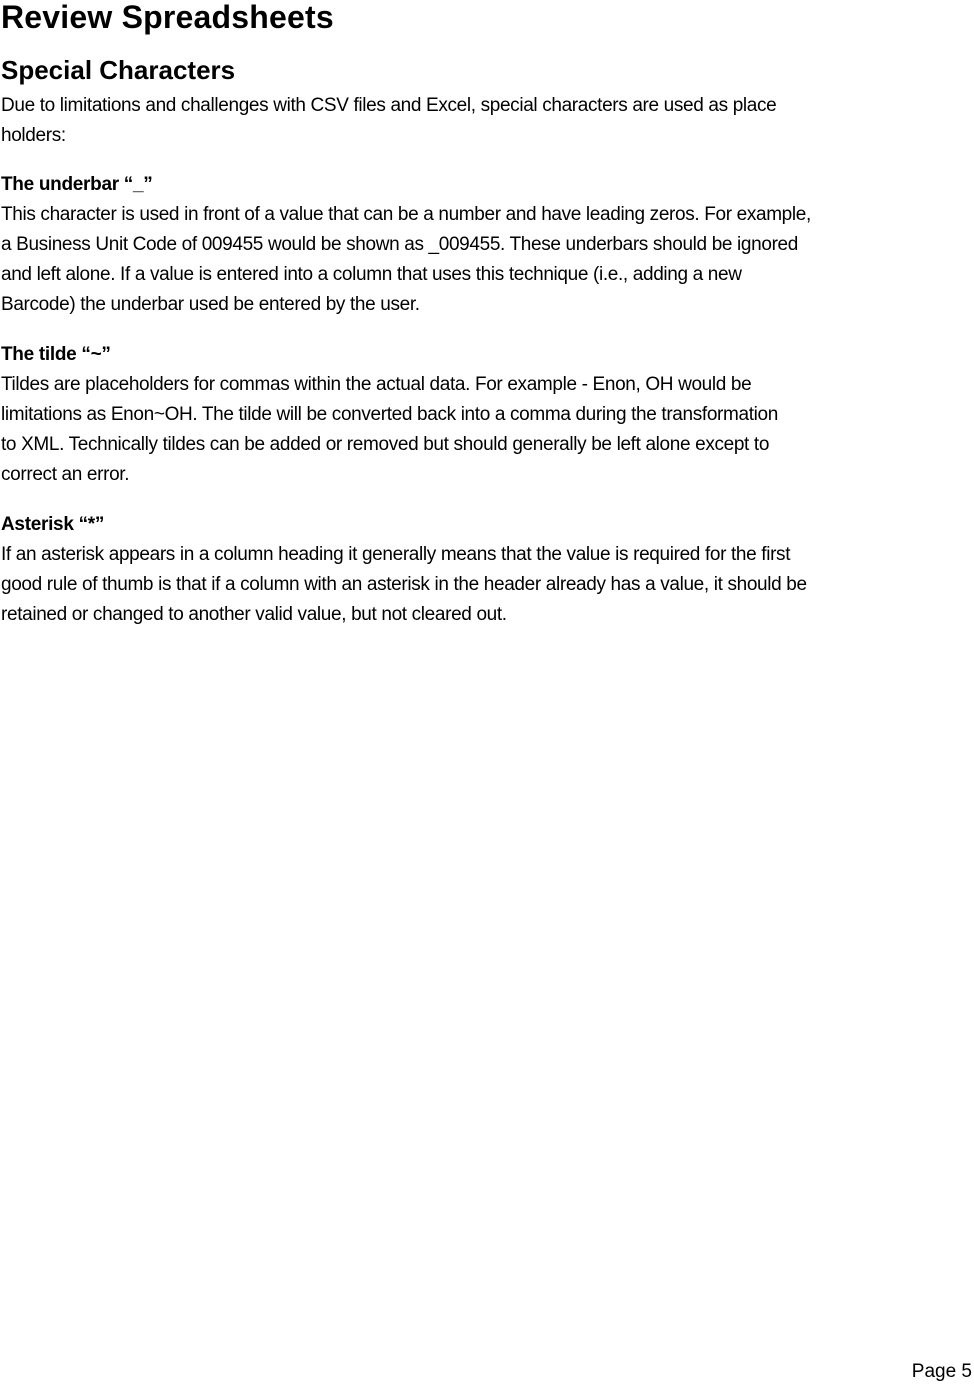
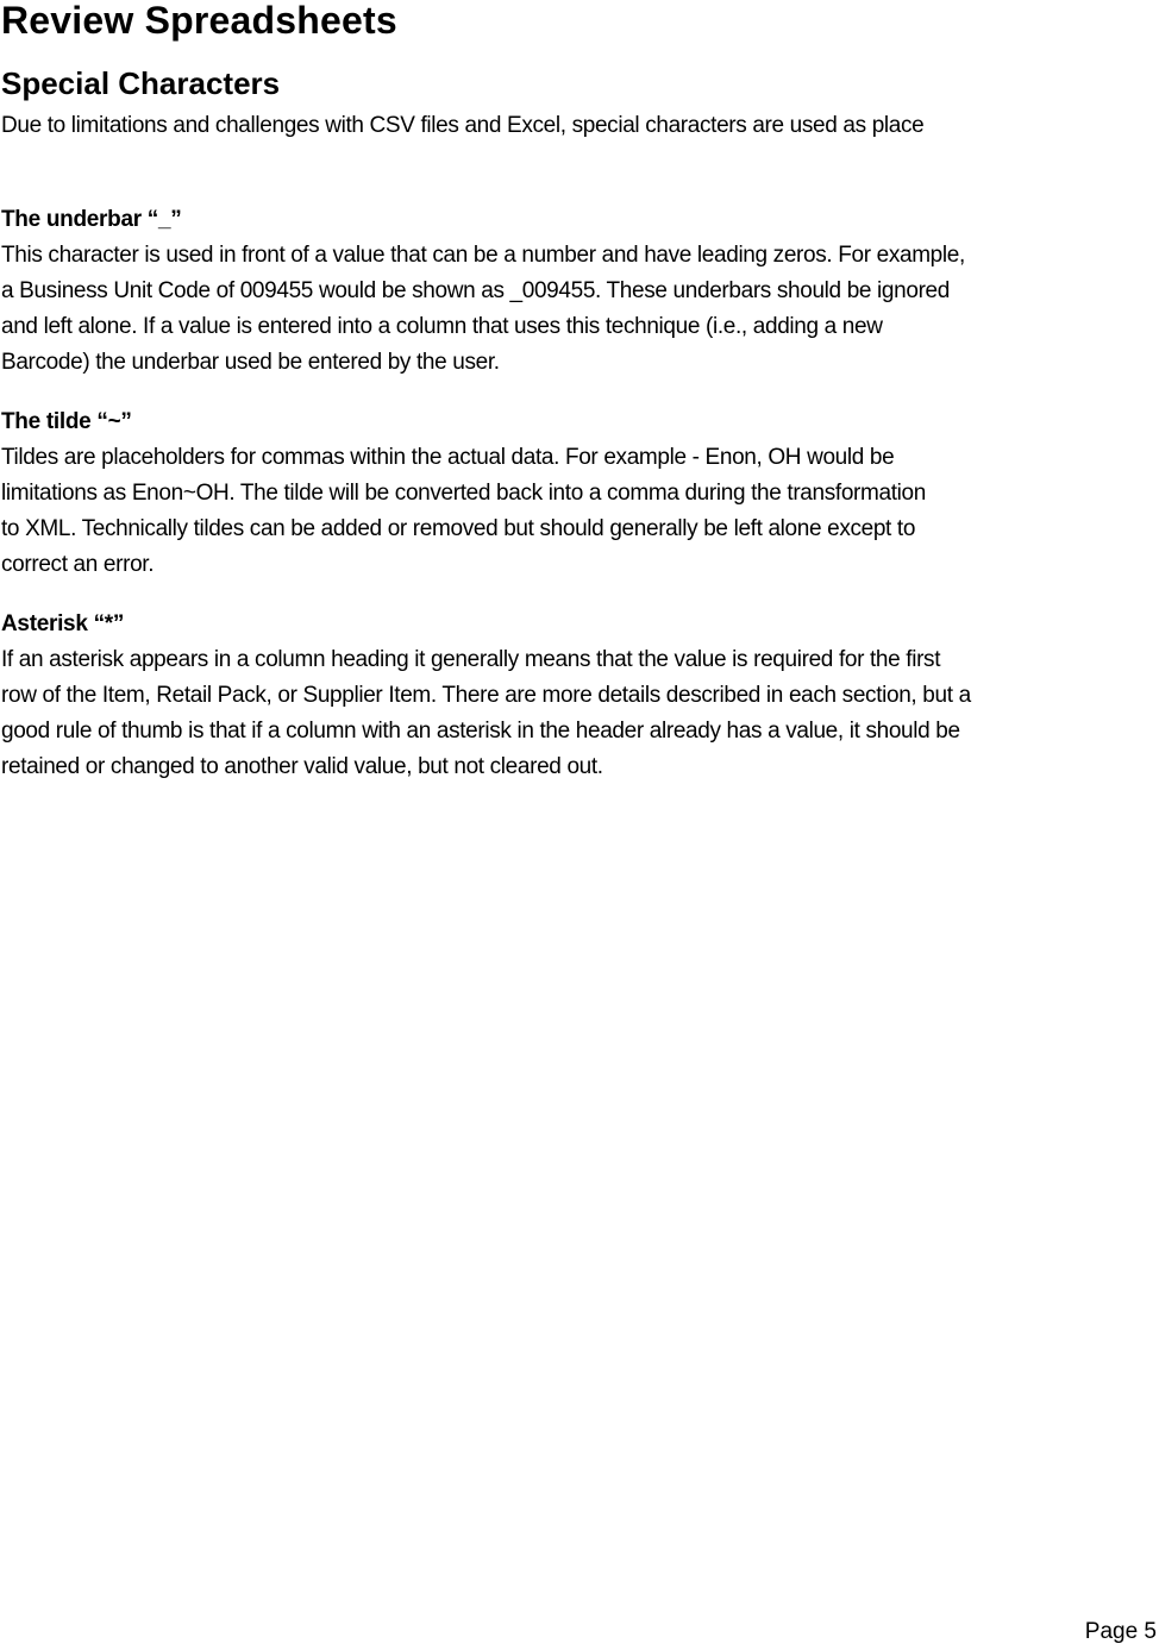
  Review Spreadsheets
  Special Characters
  Due to limitations and challenges with CSV files and Excel, special characters are used as place
- holders:
  The underbar “_”
  This character is used in front of a value that can be a number and have leading zeros. For example,
  a Business Unit Code of 009455 would be shown as _009455. These underbars should be ignored
  and left alone. If a value is entered into a column that uses this technique (i.e., adding a new
  Barcode) the underbar used be entered by the user.
  The tilde “~”
  Tildes are placeholders for commas within the actual data. For example - Enon, OH would be
  limitations as Enon~OH. The tilde will be converted back into a comma during the transformation
  to XML. Technically tildes can be added or removed but should generally be left alone except to
  correct an error.
  Asterisk “*”
  If an asterisk appears in a column heading it generally means that the value is required for the first
+ row of the Item, Retail Pack, or Supplier Item. There are more details described in each section, but a
  good rule of thumb is that if a column with an asterisk in the header already has a value, it should be
  retained or changed to another valid value, but not cleared out.
  Page 5
